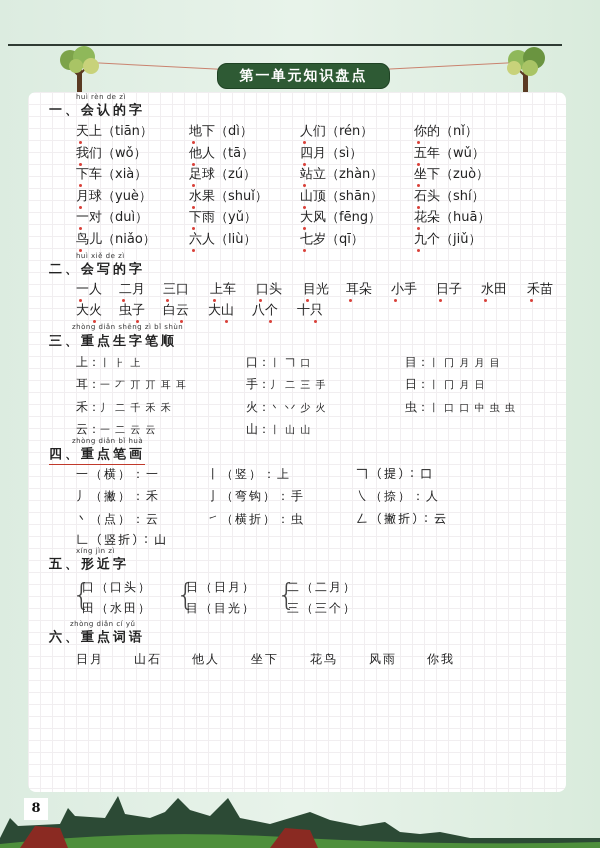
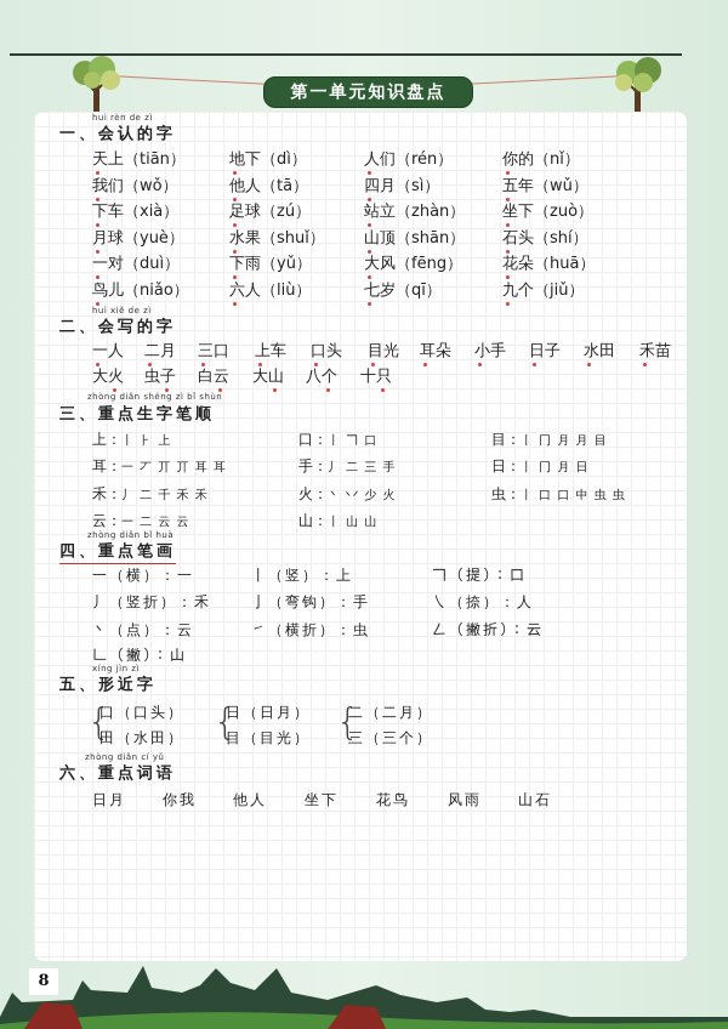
  第一单元知识盘点
  huì rèn de zì
  一、会认的字
  天上（tiān）
  我们（wǒ）
  下车（xià）
  月球（yuè）
  一对（duì）
  鸟儿（niǎo）
  地下（dì）
  他人（tā）
  足球（zú）
  水果（shuǐ）
  下雨（yǔ）
  六人（liù）
  人们（rén）
  四月（sì）
  站立（zhàn）
  山顶（shān）
  大风（fēng）
  七岁（qī）
  你的（nǐ）
  五年（wǔ）
  坐下（zuò）
  石头（shí）
  花朵（huā）
  九个（jiǔ）
  huì xiě de zì
  二、会写的字
  一人
  二月
  三口
  上车
  口头
  目光
  耳朵
  小手
  日子
  水田
  禾苗
  大火
  虫子
  白云
  大山
  八个
  十只
  zhòng diǎn shēng zì bǐ shùn
  三、重点生字笔顺
  上：丨 ⺊ 上
  口：丨 𠃍 口
  目：丨 冂 月 月 目
  耳：一 丆 丌 丌 耳 耳
  手：丿 二 三 手
  日：丨 冂 月 日
  禾：丿 二 千 禾 禾
  火：丶 丷 少 火
  虫：丨 口 口 中 虫 虫
  云：一 二 云 云
  山：丨 山 山
  zhòng diǎn bǐ huà
  四、重点笔画
  一（横）：一
  丨（竖）：上
  𠃍（提）：口
- 丿（撇）：禾
+ 丿（竖折）：禾
  亅（弯钩）：手
  ㇏（捺）：人
  丶（点）：云
  ㇀（横折）：虫
  𠃋（撇折）：云
- 𠃊（竖折）：山
+ 𠃊（撇）：山
  xíng jìn zì
  五、形近字
  {
  口（口头）
  田（水田）
  {
  日（日月）
  目（目光）
  {
  二（二月）
  三（三个）
  zhòng diǎn cí yǔ
  六、重点词语
  日月
- 山石
+ 你我
  他人
  坐下
  花鸟
  风雨
- 你我
+ 山石
  8
